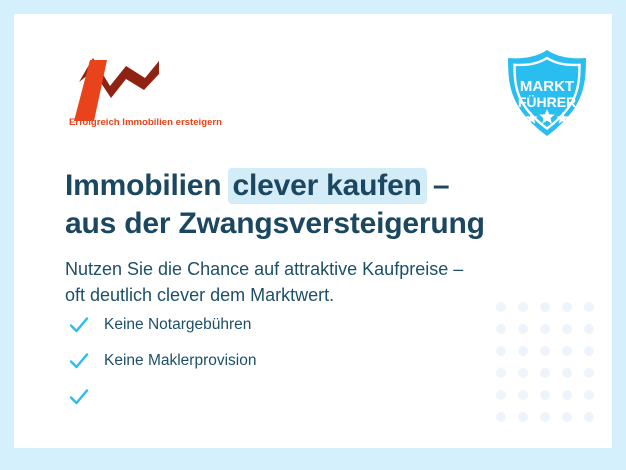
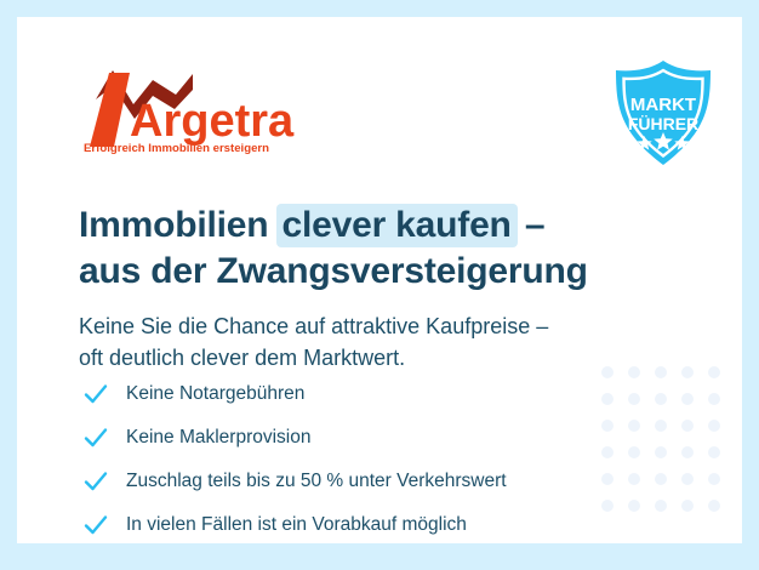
+ Argetra
  Erfolgreich Immobilien ersteigern
  MARKT
  FÜHRER
  Immobilien clever kaufen –
  aus der Zwangsversteigerung
- Nutzen Sie die Chance auf attraktive Kaufpreise –
+ Keine Sie die Chance auf attraktive Kaufpreise –
  oft deutlich clever dem Marktwert.
  Keine Notargebühren
  Keine Maklerprovision
+ Zuschlag teils bis zu 50 % unter Verkehrswert
+ In vielen Fällen ist ein Vorabkauf möglich
